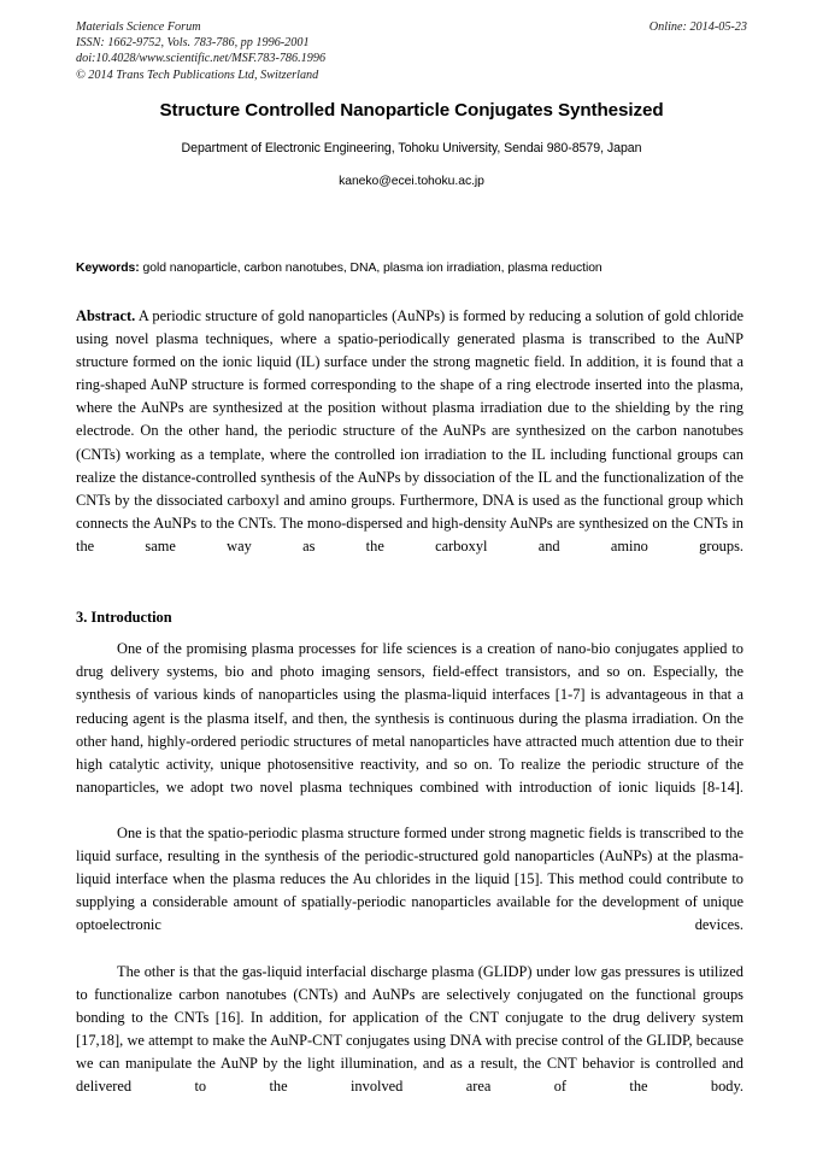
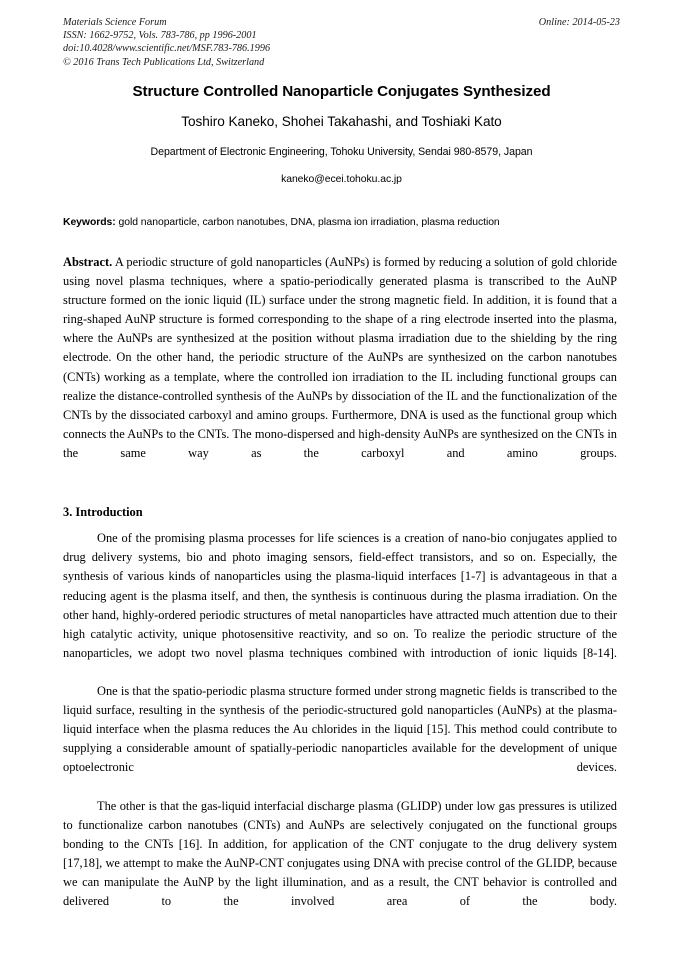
  Materials Science Forum
  ISSN: 1662-9752, Vols. 783-786, pp 1996-2001
  doi:10.4028/www.scientific.net/MSF.783-786.1996
- © 2014 Trans Tech Publications Ltd, Switzerland
+ © 2016 Trans Tech Publications Ltd, Switzerland
  Online: 2014-05-23
  Structure Controlled Nanoparticle Conjugates Synthesized
+ Toshiro Kaneko, Shohei Takahashi, and Toshiaki Kato
  Department of Electronic Engineering, Tohoku University, Sendai 980-8579, Japan
  kaneko@ecei.tohoku.ac.jp
  Keywords: gold nanoparticle, carbon nanotubes, DNA, plasma ion irradiation, plasma reduction
  Abstract. A periodic structure of gold nanoparticles (AuNPs) is formed by reducing a solution of gold chloride using novel plasma techniques, where a spatio-periodically generated plasma is transcribed to the AuNP structure formed on the ionic liquid (IL) surface under the strong magnetic field. In addition, it is found that a ring-shaped AuNP structure is formed corresponding to the shape of a ring electrode inserted into the plasma, where the AuNPs are synthesized at the position without plasma irradiation due to the shielding by the ring electrode. On the other hand, the periodic structure of the AuNPs are synthesized on the carbon nanotubes (CNTs) working as a template, where the controlled ion irradiation to the IL including functional groups can realize the distance-controlled synthesis of the AuNPs by dissociation of the IL and the functionalization of the CNTs by the dissociated carboxyl and amino groups. Furthermore, DNA is used as the functional group which connects the AuNPs to the CNTs. The mono-dispersed and high-density AuNPs are synthesized on the CNTs in the same way as the carboxyl and amino groups.
  3. Introduction
  One of the promising plasma processes for life sciences is a creation of nano-bio conjugates applied to drug delivery systems, bio and photo imaging sensors, field-effect transistors, and so on. Especially, the synthesis of various kinds of nanoparticles using the plasma-liquid interfaces [1-7] is advantageous in that a reducing agent is the plasma itself, and then, the synthesis is continuous during the plasma irradiation. On the other hand, highly-ordered periodic structures of metal nanoparticles have attracted much attention due to their high catalytic activity, unique photosensitive reactivity, and so on. To realize the periodic structure of the nanoparticles, we adopt two novel plasma techniques combined with introduction of ionic liquids [8-14].
  One is that the spatio-periodic plasma structure formed under strong magnetic fields is transcribed to the liquid surface, resulting in the synthesis of the periodic-structured gold nanoparticles (AuNPs) at the plasma-liquid interface when the plasma reduces the Au chlorides in the liquid [15]. This method could contribute to supplying a considerable amount of spatially-periodic nanoparticles available for the development of unique optoelectronic devices.
  The other is that the gas-liquid interfacial discharge plasma (GLIDP) under low gas pressures is utilized to functionalize carbon nanotubes (CNTs) and AuNPs are selectively conjugated on the functional groups bonding to the CNTs [16]. In addition, for application of the CNT conjugate to the drug delivery system [17,18], we attempt to make the AuNP-CNT conjugates using DNA with precise control of the GLIDP, because we can manipulate the AuNP by the light illumination, and as a result, the CNT behavior is controlled and delivered to the involved area of the body.
